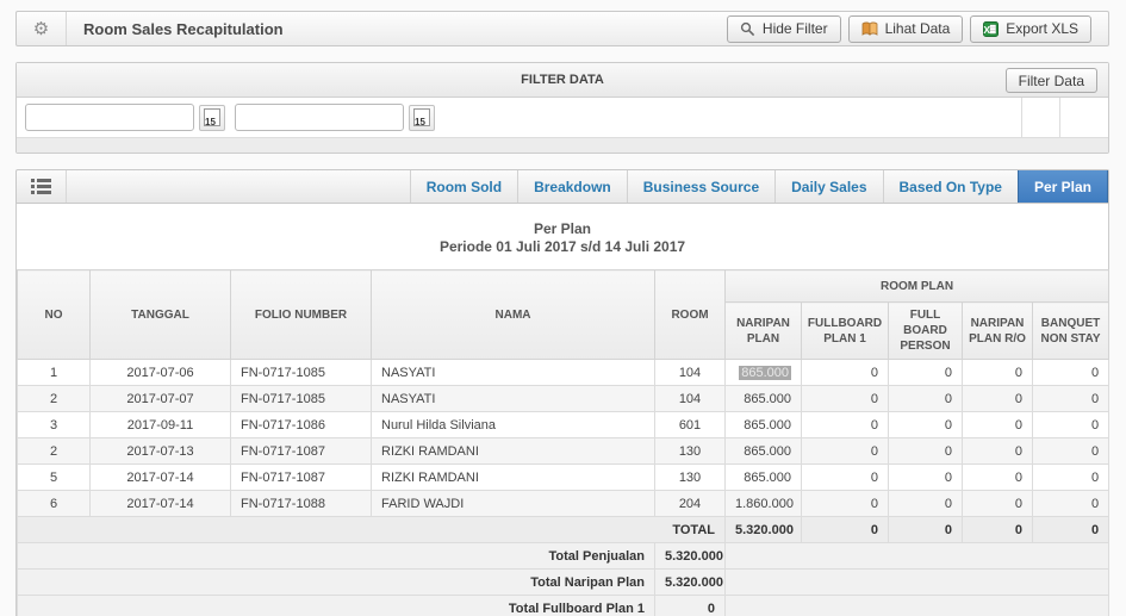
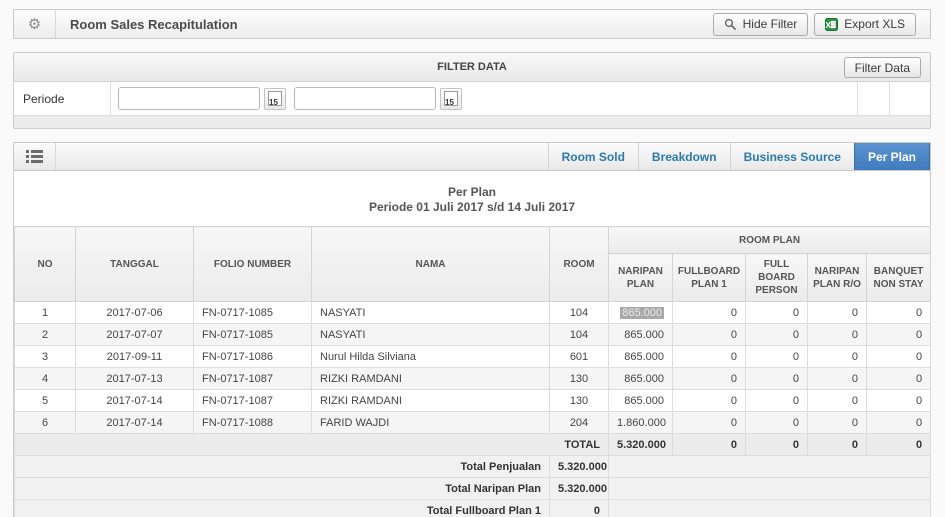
  ⚙
  Room Sales Recapitulation
  Hide Filter
- Lihat Data
  X
  Export XLS
  FILTER DATA
  Filter Data
+ Periode
  15
  15
  Room Sold
  Breakdown
  Business Source
- Daily Sales
- Based On Type
  Per Plan
  Per Plan
  Periode 01 Juli 2017 s/d 14 Juli 2017
  NO	TANGGAL	FOLIO NUMBER	NAMA	ROOM	ROOM PLAN
  NARIPAN PLAN	FULLBOARD PLAN 1	FULL BOARD PERSON	NARIPAN PLAN R/O	BANQUET NON STAY
  1	2017-07-06	FN-0717-1085	NASYATI	104	865.000	0	0	0	0
  2	2017-07-07	FN-0717-1085	NASYATI	104	865.000	0	0	0	0
  3	2017-09-11	FN-0717-1086	Nurul Hilda Silviana	601	865.000	0	0	0	0
- 2	2017-07-13	FN-0717-1087	RIZKI RAMDANI	130	865.000	0	0	0	0
+ 4	2017-07-13	FN-0717-1087	RIZKI RAMDANI	130	865.000	0	0	0	0
  5	2017-07-14	FN-0717-1087	RIZKI RAMDANI	130	865.000	0	0	0	0
  6	2017-07-14	FN-0717-1088	FARID WAJDI	204	1.860.000	0	0	0	0
  TOTAL	5.320.000	0	0	0	0
  Total Penjualan	5.320.000
  Total Naripan Plan	5.320.000
  Total Fullboard Plan 1	0
